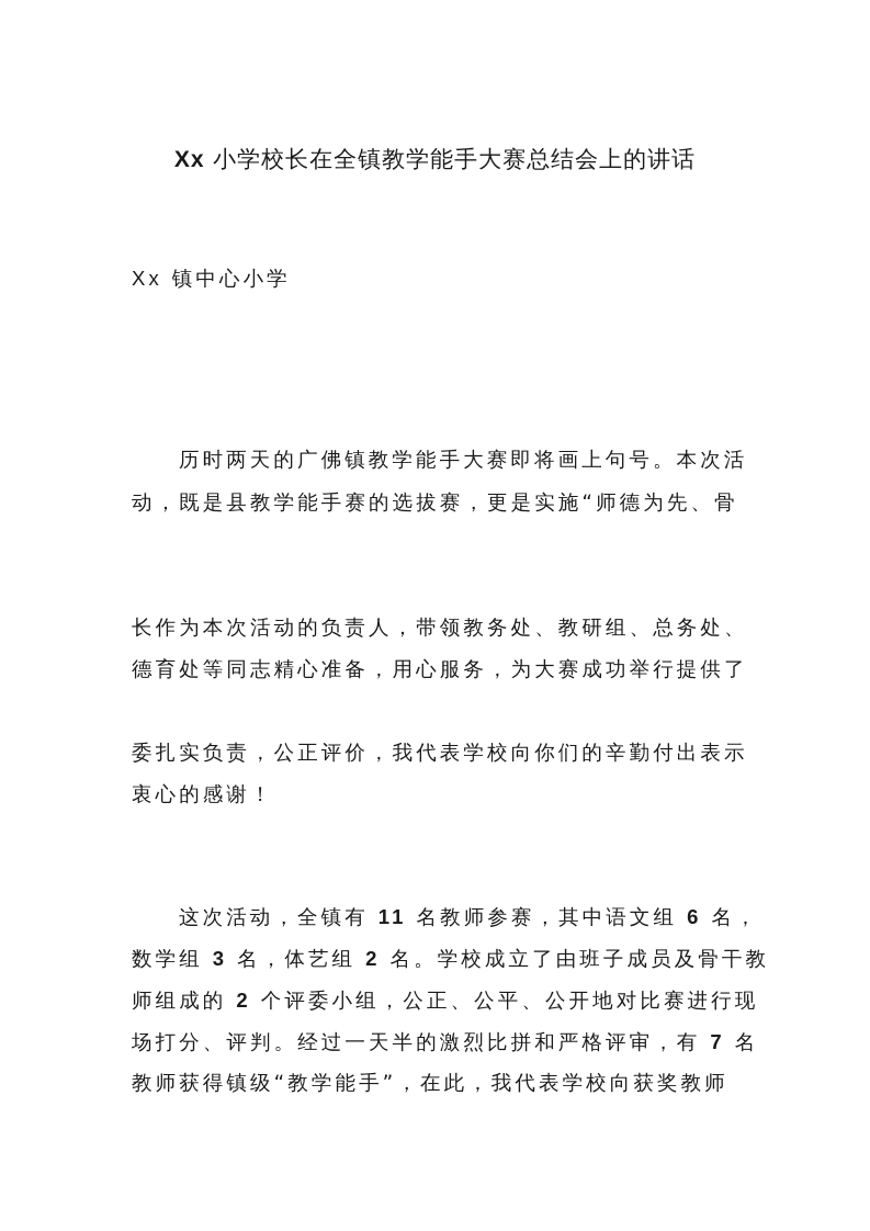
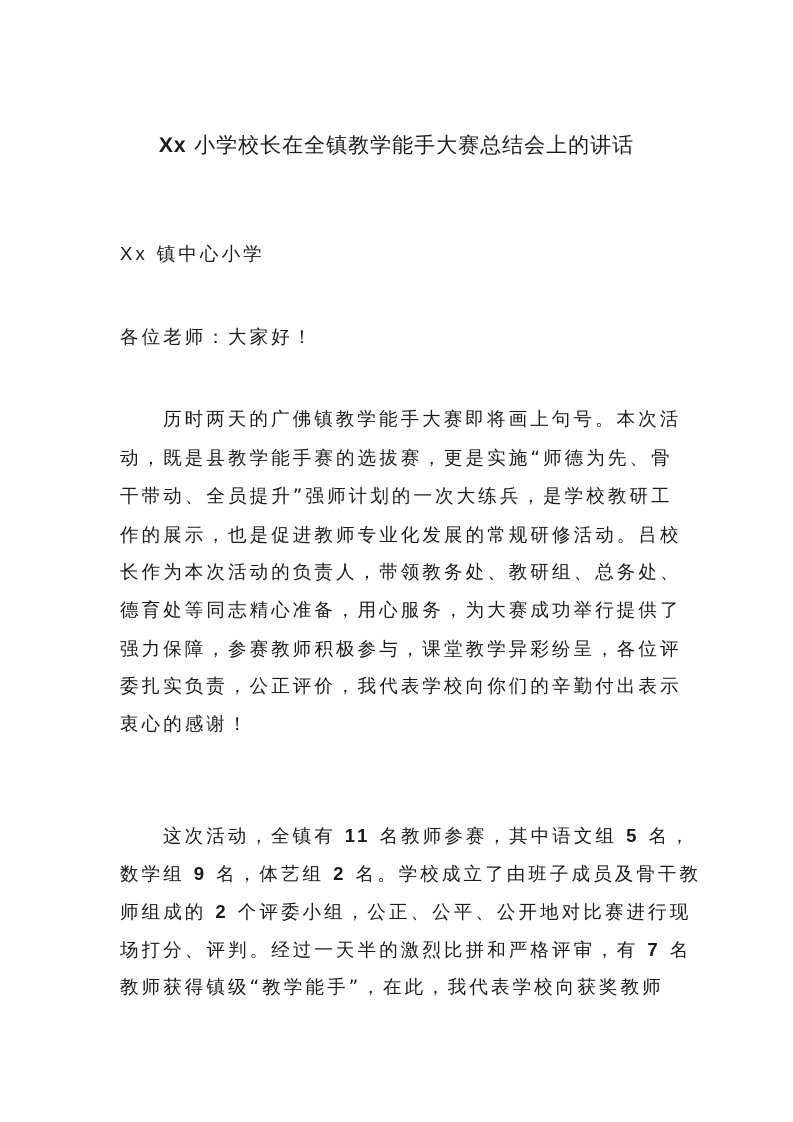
  Xx 小学校长在全镇教学能手大赛总结会上的讲话
  Xx 镇中心小学
+ 各位老师：大家好！
  历时两天的广佛镇教学能手大赛即将画上句号。本次活
  动，既是县教学能手赛的选拔赛，更是实施“师德为先、骨
+ 干带动、全员提升”强师计划的一次大练兵，是学校教研工
+ 作的展示，也是促进教师专业化发展的常规研修活动。吕校
  长作为本次活动的负责人，带领教务处、教研组、总务处、
  德育处等同志精心准备，用心服务，为大赛成功举行提供了
+ 强力保障，参赛教师积极参与，课堂教学异彩纷呈，各位评
  委扎实负责，公正评价，我代表学校向你们的辛勤付出表示
  衷心的感谢！
- 这次活动，全镇有 11 名教师参赛，其中语文组 6 名，
+ 这次活动，全镇有 11 名教师参赛，其中语文组 5 名，
- 数学组 3 名，体艺组 2 名。学校成立了由班子成员及骨干教
+ 数学组 9 名，体艺组 2 名。学校成立了由班子成员及骨干教
  师组成的 2 个评委小组，公正、公平、公开地对比赛进行现
  场打分、评判。经过一天半的激烈比拼和严格评审，有 7 名
  教师获得镇级“教学能手”，在此，我代表学校向获奖教师
